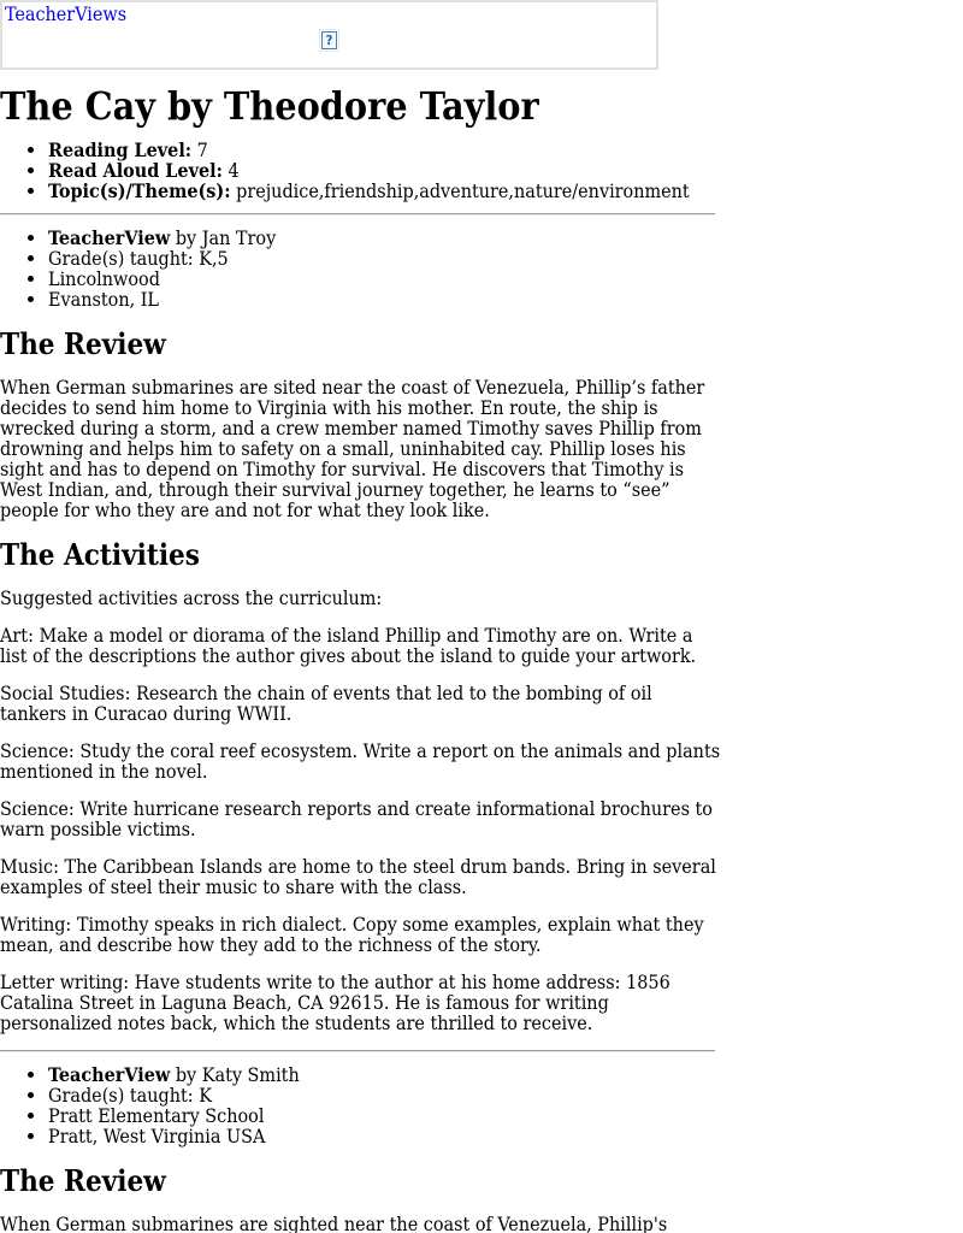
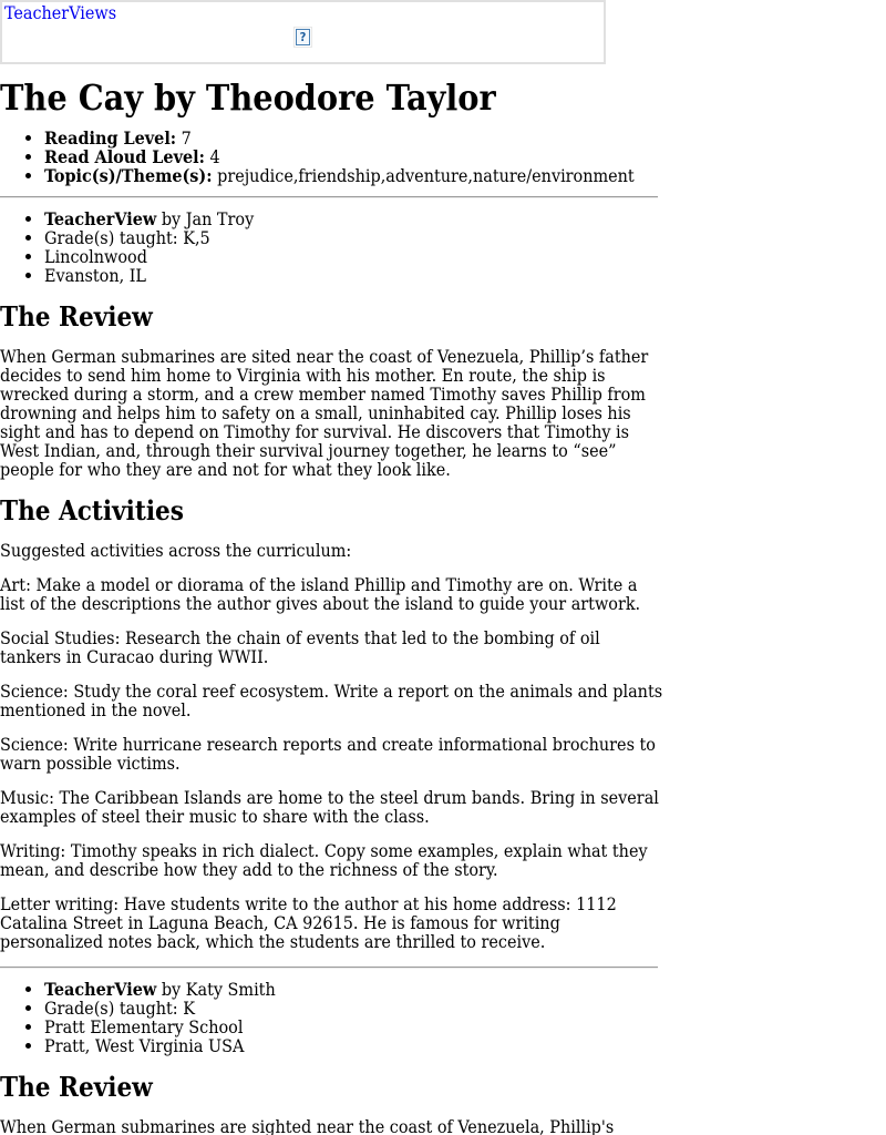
  TeacherViews
  ?
  The Cay by Theodore Taylor
  Reading Level: 7
  Read Aloud Level: 4
  Topic(s)/Theme(s): prejudice,friendship,adventure,nature/environment
  TeacherView by Jan Troy
  Grade(s) taught: K,5
  Lincolnwood
  Evanston, IL
  The Review
  When German submarines are sited near the coast of Venezuela, Phillip’s father decides to send him home to Virginia with his mother. En route, the ship is wrecked during a storm, and a crew member named Timothy saves Phillip from drowning and helps him to safety on a small, uninhabited cay. Phillip loses his sight and has to depend on Timothy for survival. He discovers that Timothy is West Indian, and, through their survival journey together, he learns to “see” people for who they are and not for what they look like.
  The Activities
  Suggested activities across the curriculum:
  Art: Make a model or diorama of the island Phillip and Timothy are on. Write a list of the descriptions the author gives about the island to guide your artwork.
  Social Studies: Research the chain of events that led to the bombing of oil tankers in Curacao during WWII.
  Science: Study the coral reef ecosystem. Write a report on the animals and plants mentioned in the novel.
  Science: Write hurricane research reports and create informational brochures to warn possible victims.
  Music: The Caribbean Islands are home to the steel drum bands. Bring in several examples of steel their music to share with the class.
  Writing: Timothy speaks in rich dialect. Copy some examples, explain what they mean, and describe how they add to the richness of the story.
- Letter writing: Have students write to the author at his home address: 1856 Catalina Street in Laguna Beach, CA 92615. He is famous for writing personalized notes back, which the students are thrilled to receive.
+ Letter writing: Have students write to the author at his home address: 1112 Catalina Street in Laguna Beach, CA 92615. He is famous for writing personalized notes back, which the students are thrilled to receive.
  TeacherView by Katy Smith
  Grade(s) taught: K
  Pratt Elementary School
  Pratt, West Virginia USA
  The Review
